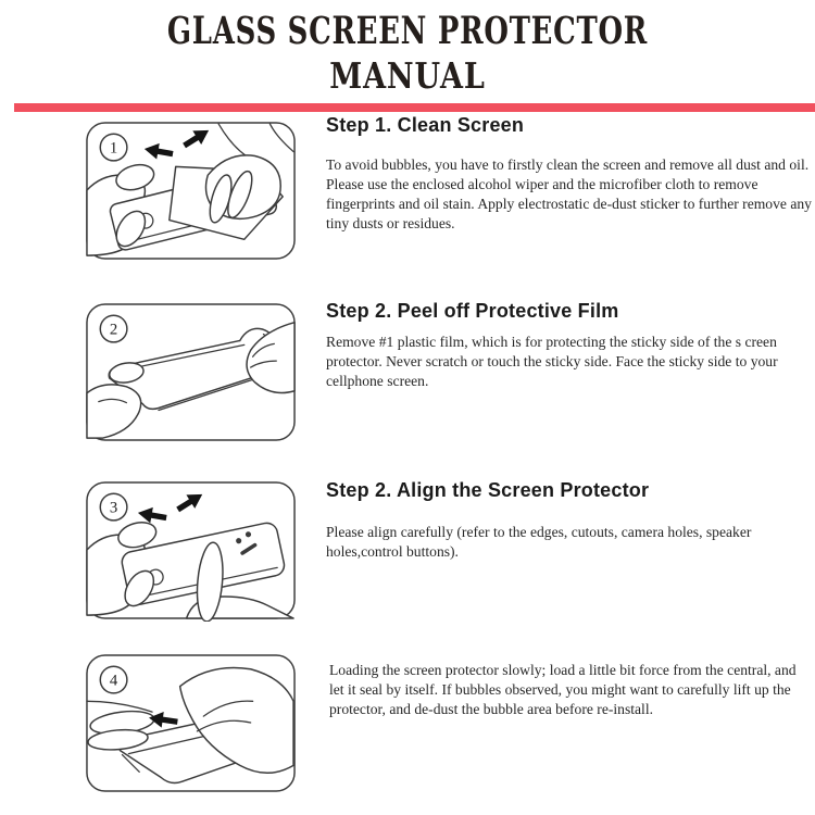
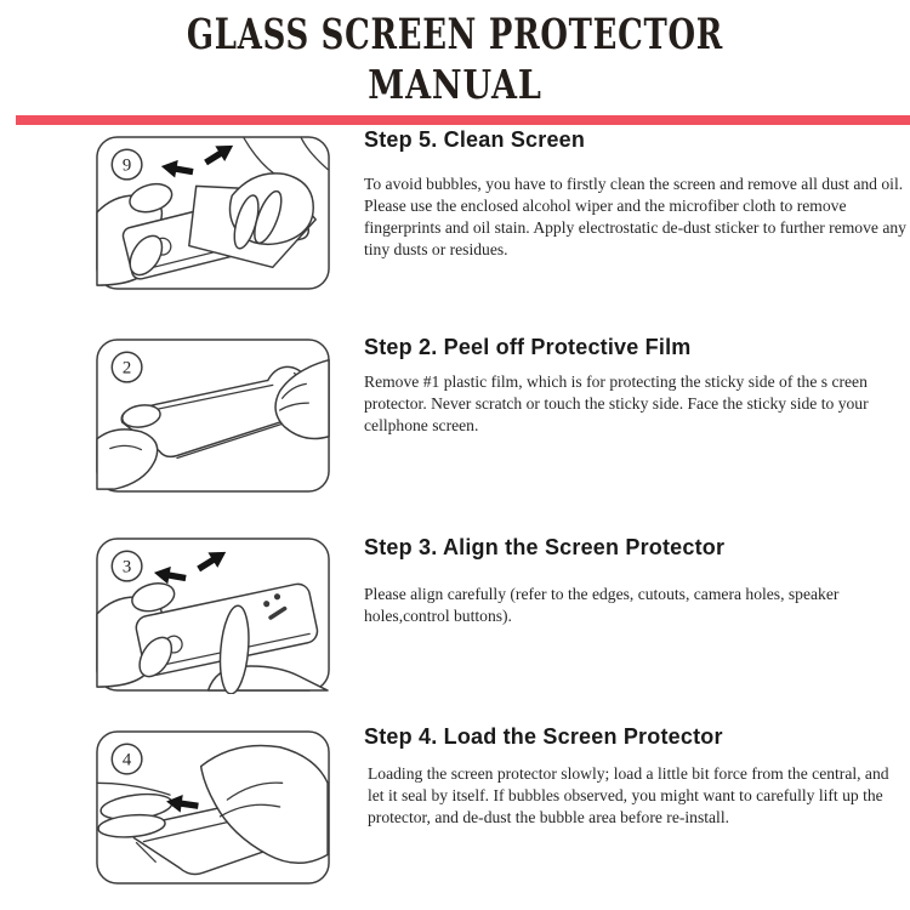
  GLASS SCREEN PROTECTOR
  MANUAL
- 1
+ 9
  2
  3
  4
- Step 1. Clean Screen
+ Step 5. Clean Screen
  To avoid bubbles, you have to firstly clean the screen and remove all dust and oil. Please use the enclosed alcohol wiper and the microfiber cloth to remove fingerprints and oil stain. Apply electrostatic de-dust sticker to further remove any tiny dusts or residues.
  Step 2. Peel off Protective Film
  Remove #1 plastic film, which is for protecting the sticky side of the s creen protector. Never scratch or touch the sticky side. Face the sticky side to your cellphone screen.
- Step 2. Align the Screen Protector
+ Step 3. Align the Screen Protector
  Please align carefully (refer to the edges, cutouts, camera holes, speaker holes,control buttons).
+ Step 4. Load the Screen Protector
  Loading the screen protector slowly; load a little bit force from the central, and let it seal by itself. If bubbles observed, you might want to carefully lift up the protector, and de-dust the bubble area before re-install.
